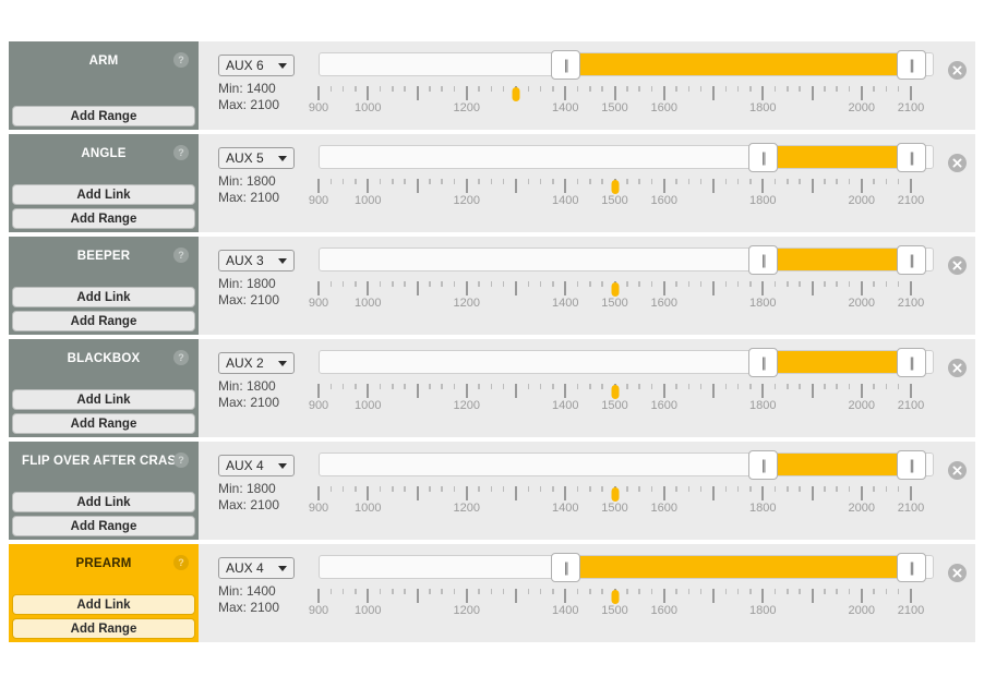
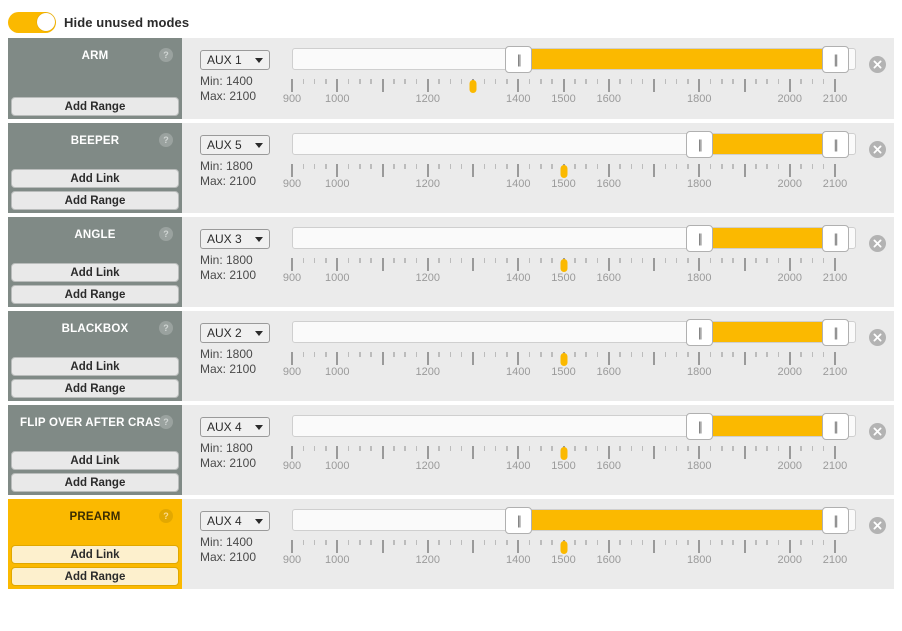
+ Hide unused modes
  ARM
  ?
  Add Range
- AUX 6
+ AUX 1
  Min: 1400
  Max: 2100
  ||
  ||
  900
  1000
  1200
  1400
  1500
  1600
  1800
  2000
  2100
- ANGLE
+ BEEPER
  ?
  Add Link
  Add Range
  AUX 5
  Min: 1800
  Max: 2100
  ||
  ||
  900
  1000
  1200
  1400
  1500
  1600
  1800
  2000
  2100
- BEEPER
+ ANGLE
  ?
  Add Link
  Add Range
  AUX 3
  Min: 1800
  Max: 2100
  ||
  ||
  900
  1000
  1200
  1400
  1500
  1600
  1800
  2000
  2100
  BLACKBOX
  ?
  Add Link
  Add Range
  AUX 2
  Min: 1800
  Max: 2100
  ||
  ||
  900
  1000
  1200
  1400
  1500
  1600
  1800
  2000
  2100
  FLIP OVER AFTER CRAS
  ?
  Add Link
  Add Range
  AUX 4
  Min: 1800
  Max: 2100
  ||
  ||
  900
  1000
  1200
  1400
  1500
  1600
  1800
  2000
  2100
  PREARM
  ?
  Add Link
  Add Range
  AUX 4
  Min: 1400
  Max: 2100
  ||
  ||
  900
  1000
  1200
  1400
  1500
  1600
  1800
  2000
  2100
